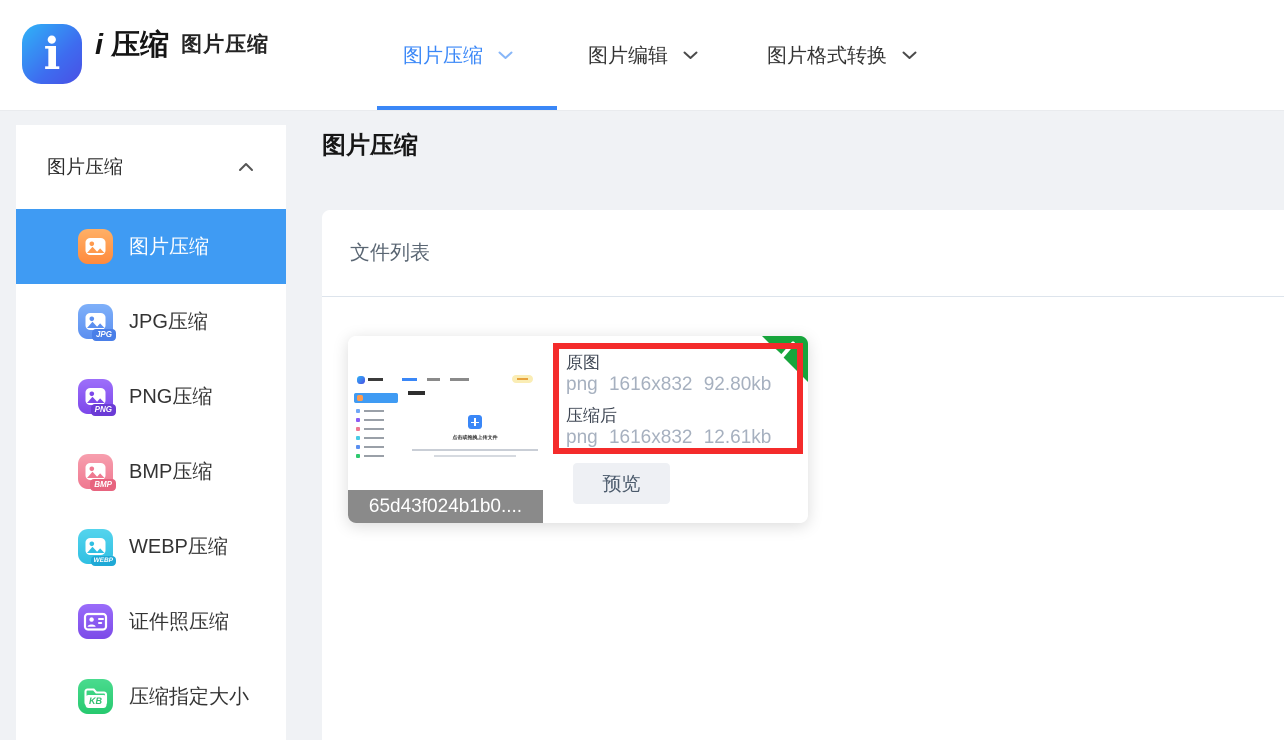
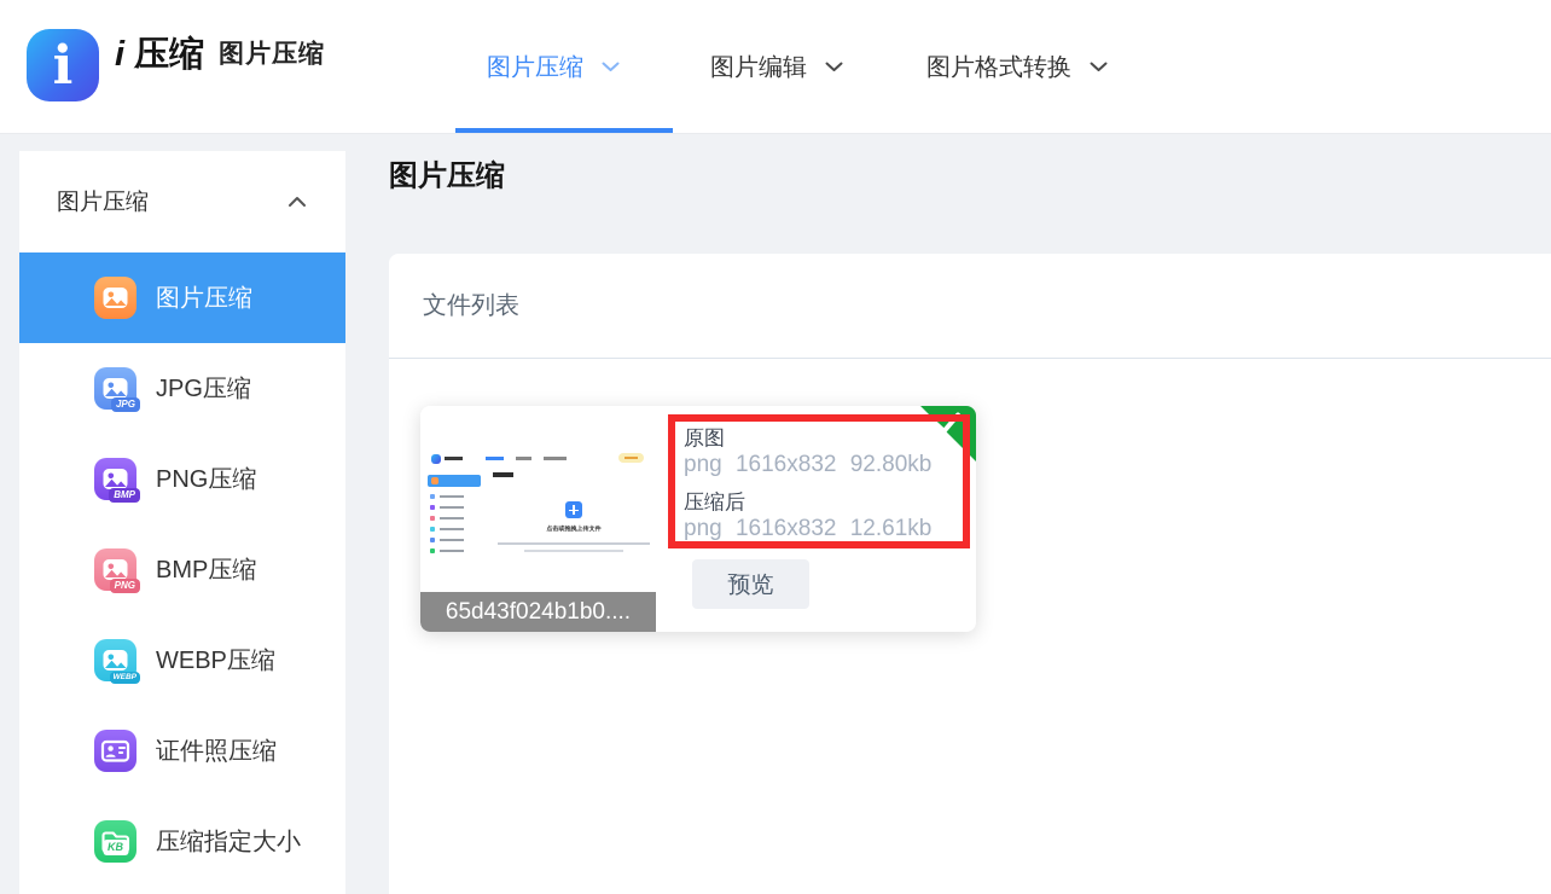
  i
  i 压缩
  图片压缩
  图片压缩
  图片编辑
  图片格式转换
  图片压缩
  图片压缩
  JPG
  JPG压缩
- PNG
+ BMP
  PNG压缩
- BMP
+ PNG
  BMP压缩
  WEBP压缩
  证件照压缩
  KB
  压缩指定大小
  图片压缩
  文件列表
  65d43f024b1b0....
  原图
  png 1616x832 92.80kb
  压缩后
  png 1616x832 12.61kb
  预览
